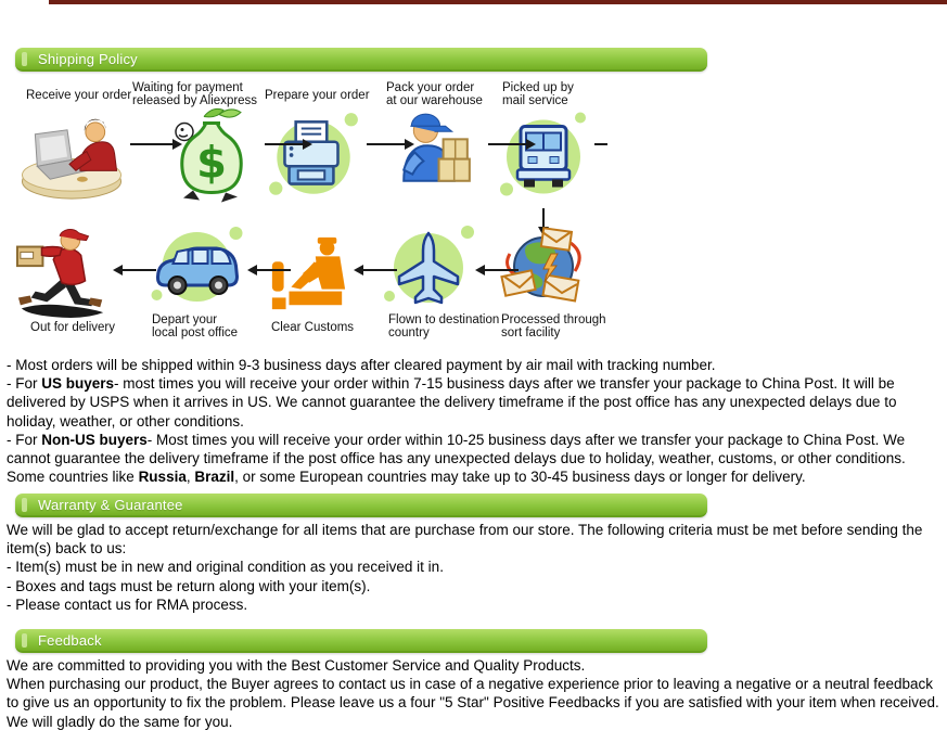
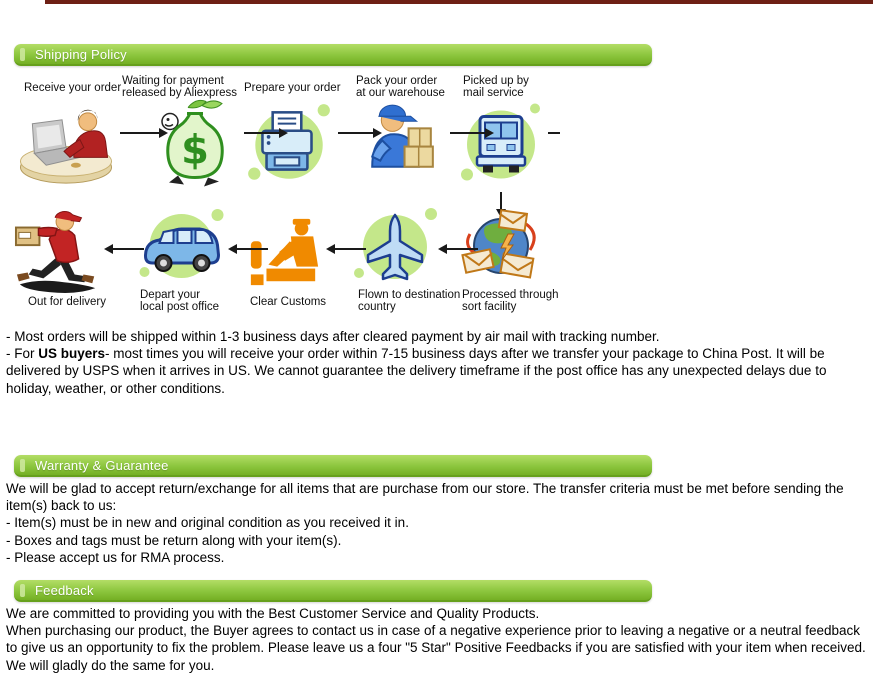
  Shipping Policy
  Receive your order
  Waiting for payment
  released by Aliexpress
  Prepare your order
  Pack your order
  at our warehouse
  Picked up by
  mail service
  $
  Out for delivery
  Depart your
  local post office
  Clear Customs
  Flown to destination
  country
  Processed through
  sort facility
- - Most orders will be shipped within 9-3 business days after cleared payment by air mail with tracking number.
+ - Most orders will be shipped within 1-3 business days after cleared payment by air mail with tracking number.
  - For US buyers- most times you will receive your order within 7-15 business days after we transfer your package to China Post. It will be delivered by USPS when it arrives in US. We cannot guarantee the delivery timeframe if the post office has any unexpected delays due to holiday, weather, or other conditions.
- - For Non-US buyers- Most times you will receive your order within 10-25 business days after we transfer your package to China Post. We cannot guarantee the delivery timeframe if the post office has any unexpected delays due to holiday, weather, customs, or other conditions. Some countries like Russia, Brazil, or some European countries may take up to 30-45 business days or longer for delivery.
  Warranty & Guarantee
- We will be glad to accept return/exchange for all items that are purchase from our store. The following criteria must be met before sending the item(s) back to us:
+ We will be glad to accept return/exchange for all items that are purchase from our store. The transfer criteria must be met before sending the item(s) back to us:
  - Item(s) must be in new and original condition as you received it in.
  - Boxes and tags must be return along with your item(s).
- - Please contact us for RMA process.
+ - Please accept us for RMA process.
  Feedback
  We are committed to providing you with the Best Customer Service and Quality Products.
  When purchasing our product, the Buyer agrees to contact us in case of a negative experience prior to leaving a negative or a neutral feedback to give us an opportunity to fix the problem. Please leave us a four "5 Star" Positive Feedbacks if you are satisfied with your item when received. We will gladly do the same for you.
